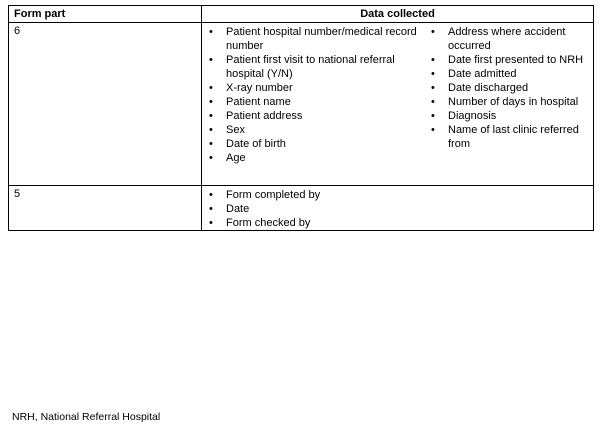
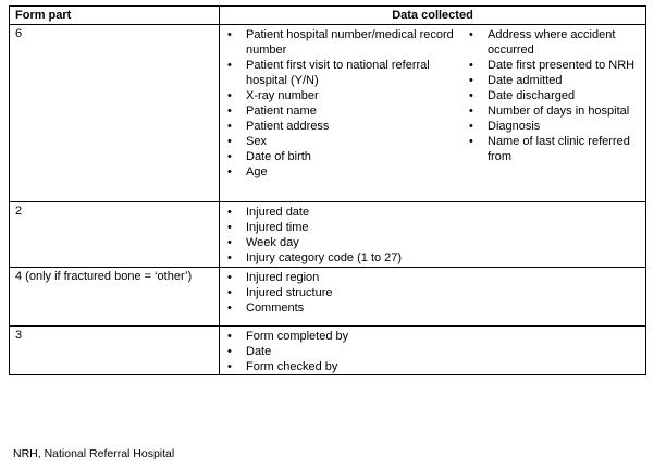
  Form part	Data collected
  6	• Patient hospital number/medical record number • Patient first visit to national referral hospital (Y/N) • X-ray number • Patient name • Patient address • Sex • Date of birth • Age • Address where accident occurred • Date first presented to NRH • Date admitted • Date discharged • Number of days in hospital • Diagnosis • Name of last clinic referred from
+ 2	• Injured date • Injured time • Week day • Injury category code (1 to 27)
+ 4 (only if fractured bone = ‘other’)	• Injured region • Injured structure • Comments
- 5	• Form completed by • Date • Form checked by
+ 3	• Form completed by • Date • Form checked by
  NRH, National Referral Hospital
